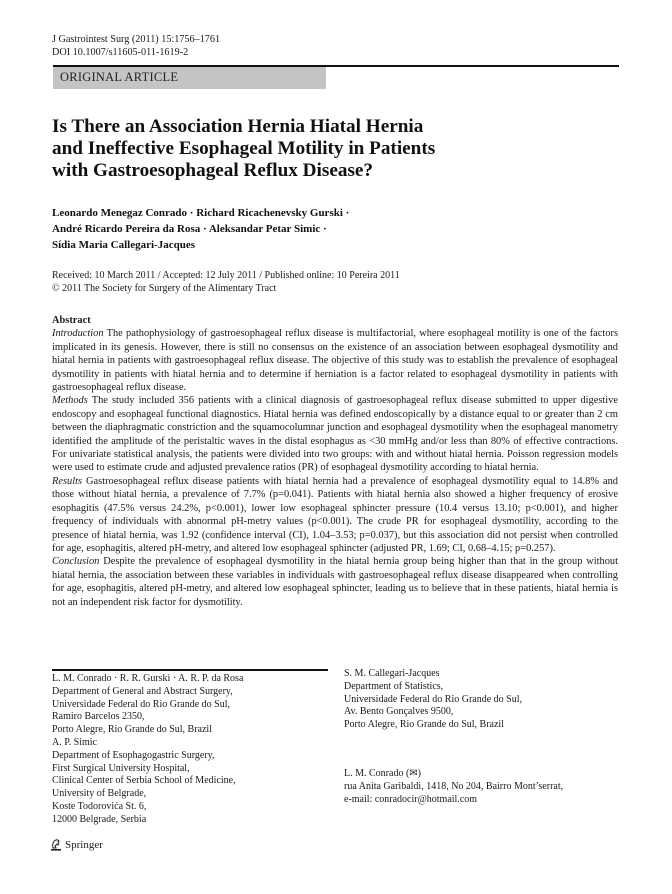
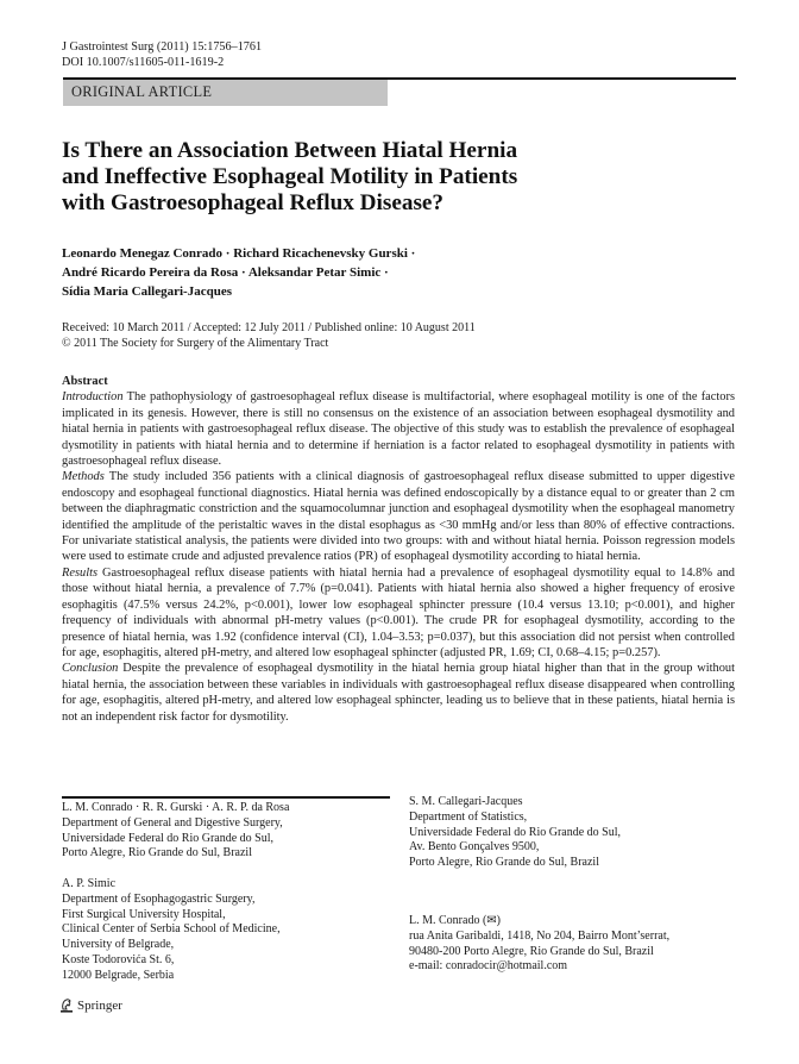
  J Gastrointest Surg (2011) 15:1756–1761
  DOI 10.1007/s11605-011-1619-2
  ORIGINAL ARTICLE
- Is There an Association Hernia Hiatal Hernia
+ Is There an Association Between Hiatal Hernia
  and Ineffective Esophageal Motility in Patients
  with Gastroesophageal Reflux Disease?
  Leonardo Menegaz Conrado · Richard Ricachenevsky Gurski ·
  André Ricardo Pereira da Rosa · Aleksandar Petar Simic ·
  Sídia Maria Callegari-Jacques
- Received: 10 March 2011 / Accepted: 12 July 2011 / Published online: 10 Pereira 2011
+ Received: 10 March 2011 / Accepted: 12 July 2011 / Published online: 10 August 2011
  © 2011 The Society for Surgery of the Alimentary Tract
  Abstract
  Introduction The pathophysiology of gastroesophageal reflux disease is multifactorial, where esophageal motility is one of the factors implicated in its genesis. However, there is still no consensus on the existence of an association between esophageal dysmotility and hiatal hernia in patients with gastroesophageal reflux disease. The objective of this study was to establish the prevalence of esophageal dysmotility in patients with hiatal hernia and to determine if herniation is a factor related to esophageal dysmotility in patients with gastroesophageal reflux disease.
  Methods The study included 356 patients with a clinical diagnosis of gastroesophageal reflux disease submitted to upper digestive endoscopy and esophageal functional diagnostics. Hiatal hernia was defined endoscopically by a distance equal to or greater than 2 cm between the diaphragmatic constriction and the squamocolumnar junction and esophageal dysmotility when the esophageal manometry identified the amplitude of the peristaltic waves in the distal esophagus as <30 mmHg and/or less than 80% of effective contractions. For univariate statistical analysis, the patients were divided into two groups: with and without hiatal hernia. Poisson regression models were used to estimate crude and adjusted prevalence ratios (PR) of esophageal dysmotility according to hiatal hernia.
  Results Gastroesophageal reflux disease patients with hiatal hernia had a prevalence of esophageal dysmotility equal to 14.8% and those without hiatal hernia, a prevalence of 7.7% (p=0.041). Patients with hiatal hernia also showed a higher frequency of erosive esophagitis (47.5% versus 24.2%, p<0.001), lower low esophageal sphincter pressure (10.4 versus 13.10; p<0.001), and higher frequency of individuals with abnormal pH-metry values (p<0.001). The crude PR for esophageal dysmotility, according to the presence of hiatal hernia, was 1.92 (confidence interval (CI), 1.04–3.53; p=0.037), but this association did not persist when controlled for age, esophagitis, altered pH-metry, and altered low esophageal sphincter (adjusted PR, 1.69; CI, 0.68–4.15; p=0.257).
- Conclusion Despite the prevalence of esophageal dysmotility in the hiatal hernia group being higher than that in the group without hiatal hernia, the association between these variables in individuals with gastroesophageal reflux disease disappeared when controlling for age, esophagitis, altered pH-metry, and altered low esophageal sphincter, leading us to believe that in these patients, hiatal hernia is not an independent risk factor for dysmotility.
+ Conclusion Despite the prevalence of esophageal dysmotility in the hiatal hernia group hiatal higher than that in the group without hiatal hernia, the association between these variables in individuals with gastroesophageal reflux disease disappeared when controlling for age, esophagitis, altered pH-metry, and altered low esophageal sphincter, leading us to believe that in these patients, hiatal hernia is not an independent risk factor for dysmotility.
  L. M. Conrado · R. R. Gurski · A. R. P. da Rosa
- Department of General and Abstract Surgery,
+ Department of General and Digestive Surgery,
  Universidade Federal do Rio Grande do Sul,
- Ramiro Barcelos 2350,
  Porto Alegre, Rio Grande do Sul, Brazil
  S. M. Callegari-Jacques
  Department of Statistics,
  Universidade Federal do Rio Grande do Sul,
  Av. Bento Gonçalves 9500,
  Porto Alegre, Rio Grande do Sul, Brazil
  A. P. Simic
  Department of Esophagogastric Surgery,
  First Surgical University Hospital,
  Clinical Center of Serbia School of Medicine,
  University of Belgrade,
  Koste Todorovića St. 6,
  12000 Belgrade, Serbia
  L. M. Conrado (✉)
  rua Anita Garibaldi, 1418, No 204, Bairro Mont’serrat,
+ 90480-200 Porto Alegre, Rio Grande do Sul, Brazil
  e-mail: conradocir@hotmail.com
  Springer
